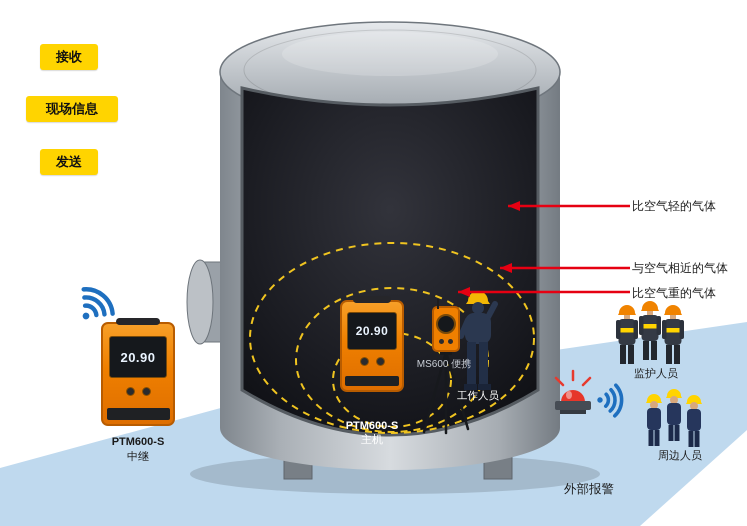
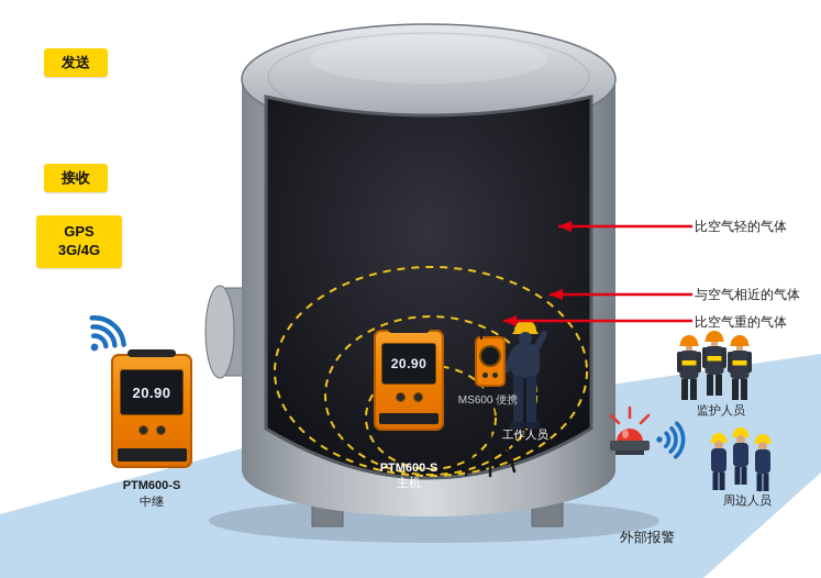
- 接收
+ 发送
- 现场信息
- 发送
+ 接收
+ GPS
+ 3G/4G
  比空气轻的气体
  与空气相近的气体
  比空气重的气体
  20.90
  PTM600-S
  中继
  20.90
  PTM600-S
  主机
  MS600 便携
  工作人员
  监护人员
  周边人员
  外部报警
